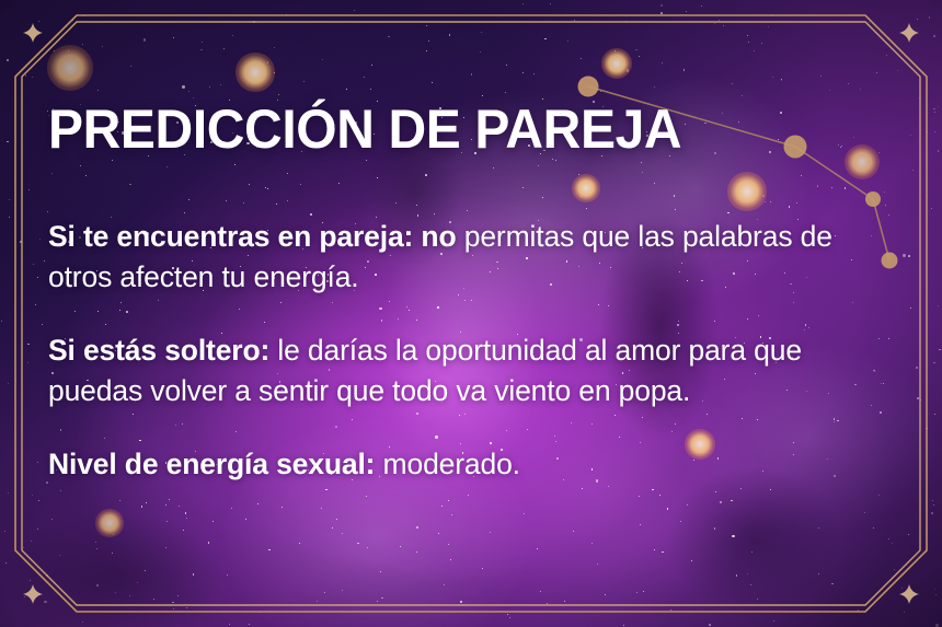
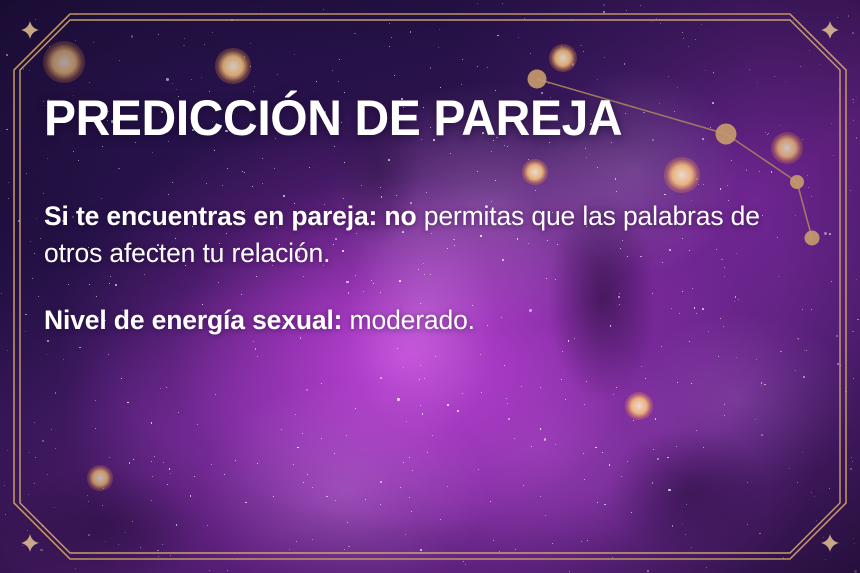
  PREDICCIÓN DE PAREJA
- Si te encuentras en pareja: no permitas que las palabras de otros afecten tu energía.
+ Si te encuentras en pareja: no permitas que las palabras de otros afecten tu relación.
- Si estás soltero: le darías la oportunidad al amor para que puedas volver a sentir que todo va viento en popa.
  Nivel de energía sexual: moderado.
